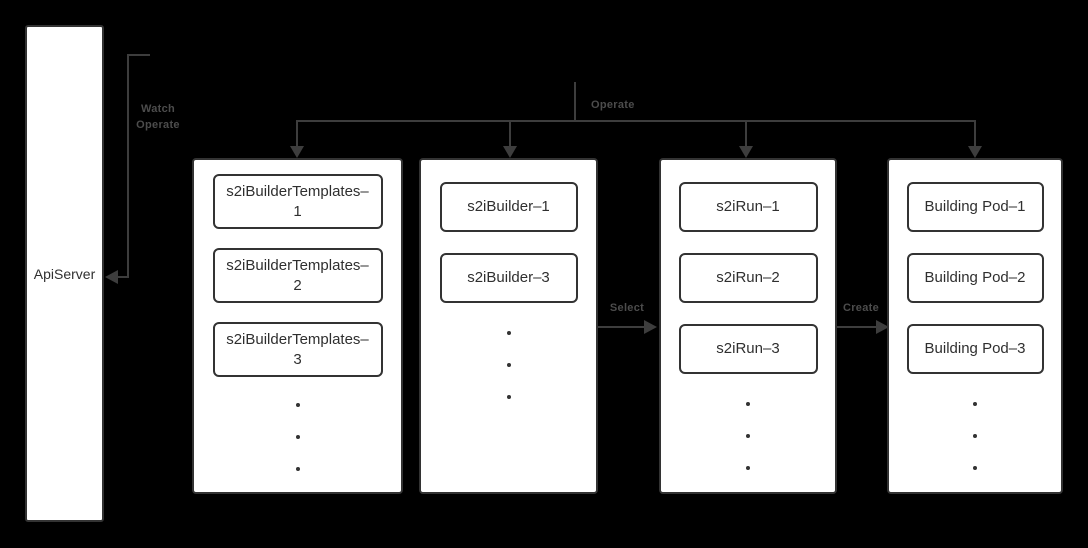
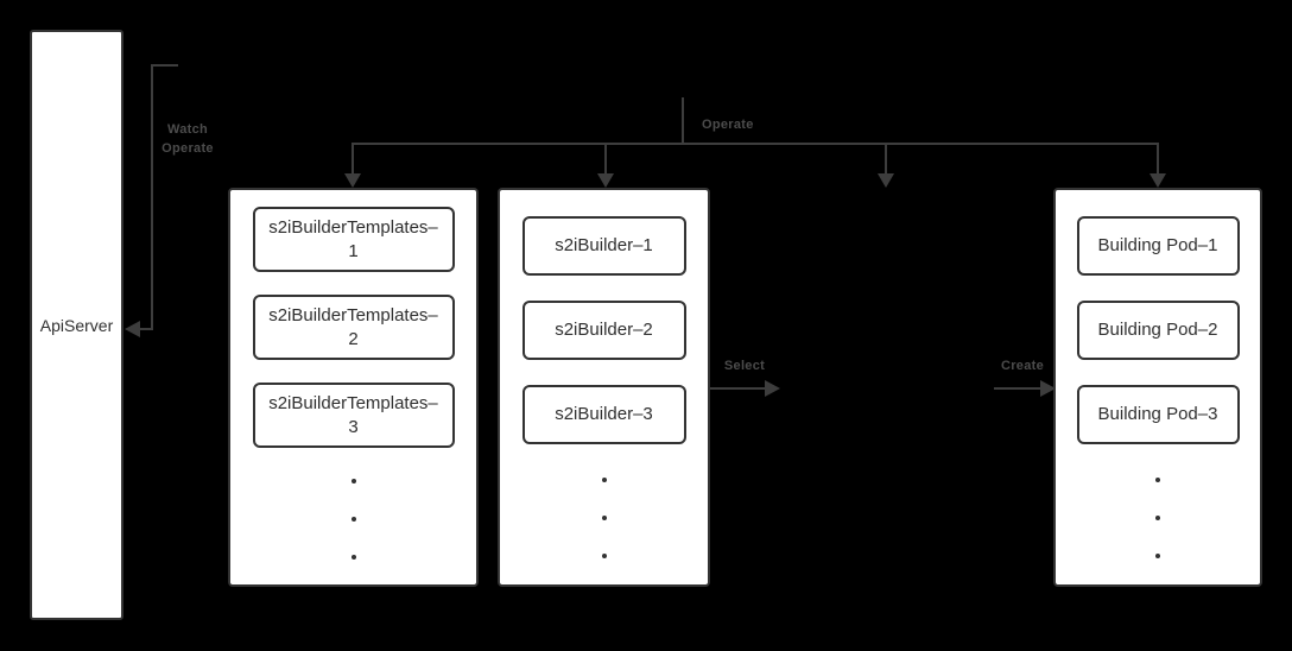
  ApiServer
  Watch
  Operate
  Operate
  Select
  Create
  s2iBuilderTemplates–1
  s2iBuilderTemplates–2
  s2iBuilderTemplates–3
  s2iBuilder–1
+ s2iBuilder–2
  s2iBuilder–3
- s2iRun–1
- s2iRun–2
- s2iRun–3
  Building Pod–1
  Building Pod–2
  Building Pod–3
